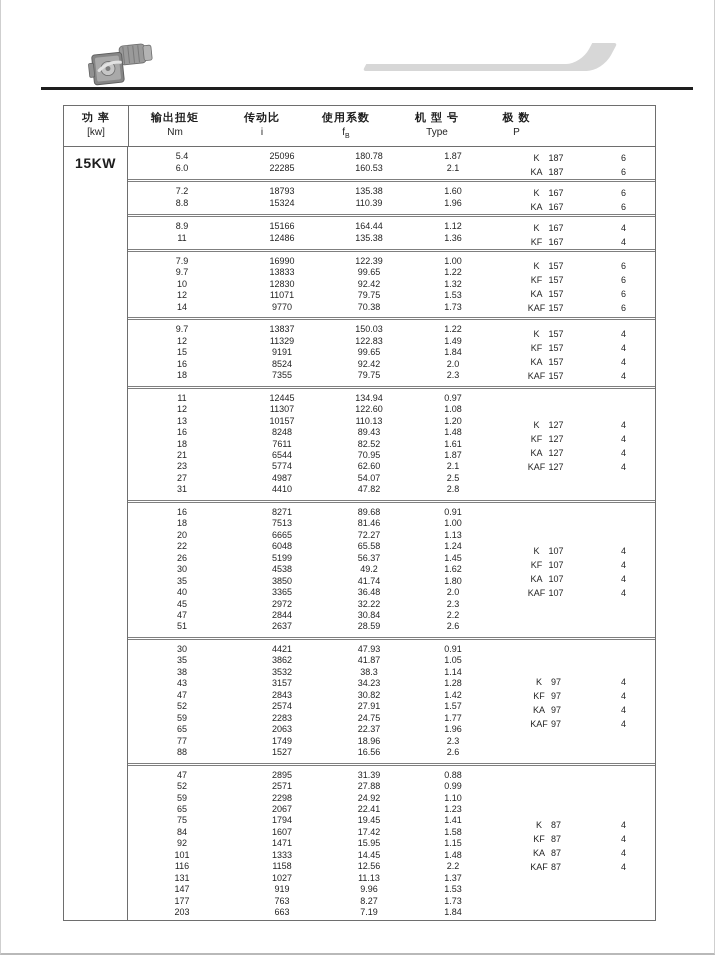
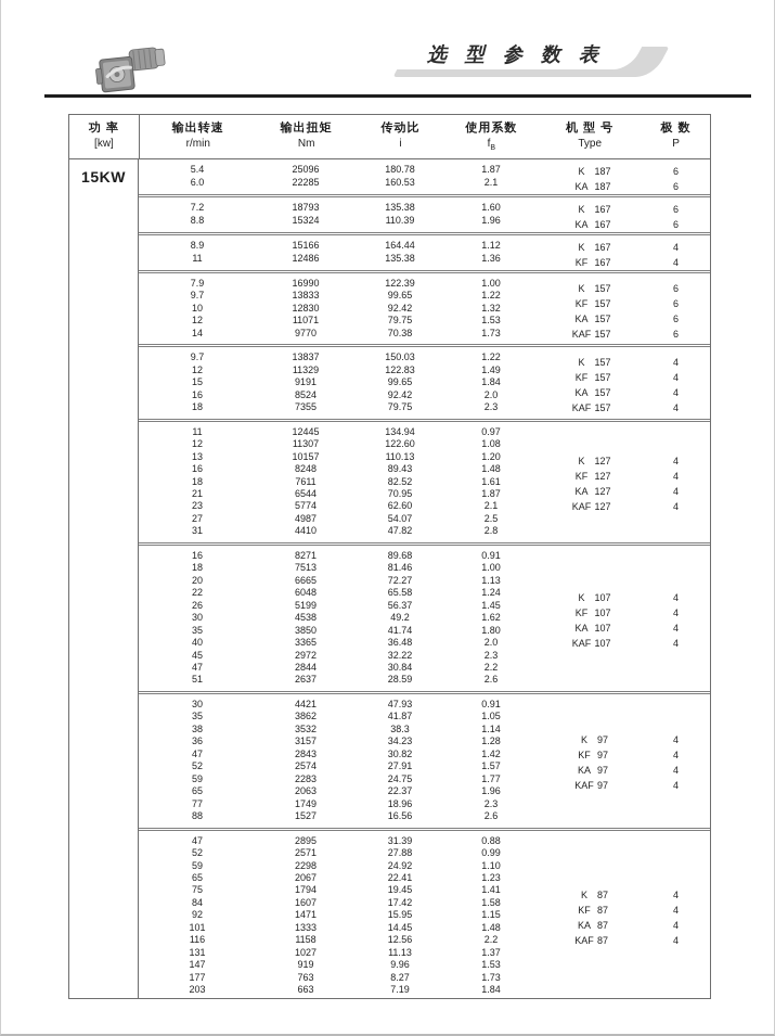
+ 选 型 参 数 表
  功 率
  [kw]
+ 输出转速
+ r/min
  输出扭矩
  Nm
  传动比
  i
  使用系数
  机 型 号
  Type
  极 数
  P
  15KW
  5.4	25096	180.78	1.87	K 187KA 187	66
  6.0	22285	160.53	2.1
  7.2	18793	135.38	1.60	K 167KA 167	66
  8.8	15324	110.39	1.96
  8.9	15166	164.44	1.12	K 167KF 167	44
  11	12486	135.38	1.36
  7.9	16990	122.39	1.00	K 157KF 157KA 157KAF 157	6666
  9.7	13833	99.65	1.22
  10	12830	92.42	1.32
  12	11071	79.75	1.53
  14	9770	70.38	1.73
  9.7	13837	150.03	1.22	K 157KF 157KA 157KAF 157	4444
  12	11329	122.83	1.49
  15	9191	99.65	1.84
  16	8524	92.42	2.0
  18	7355	79.75	2.3
  11	12445	134.94	0.97	K 127KF 127KA 127KAF 127	4444
  12	11307	122.60	1.08
  13	10157	110.13	1.20
  16	8248	89.43	1.48
  18	7611	82.52	1.61
  21	6544	70.95	1.87
  23	5774	62.60	2.1
  27	4987	54.07	2.5
  31	4410	47.82	2.8
  16	8271	89.68	0.91	K 107KF 107KA 107KAF 107	4444
  18	7513	81.46	1.00
  20	6665	72.27	1.13
  22	6048	65.58	1.24
  26	5199	56.37	1.45
  30	4538	49.2	1.62
  35	3850	41.74	1.80
  40	3365	36.48	2.0
  45	2972	32.22	2.3
  47	2844	30.84	2.2
  51	2637	28.59	2.6
  30	4421	47.93	0.91	K 97KF 97KA 97KAF 97	4444
  35	3862	41.87	1.05
  38	3532	38.3	1.14
- 43	3157	34.23	1.28
+ 36	3157	34.23	1.28
  47	2843	30.82	1.42
  52	2574	27.91	1.57
  59	2283	24.75	1.77
  65	2063	22.37	1.96
  77	1749	18.96	2.3
  88	1527	16.56	2.6
  47	2895	31.39	0.88	K 87KF 87KA 87KAF 87	4444
  52	2571	27.88	0.99
  59	2298	24.92	1.10
  65	2067	22.41	1.23
  75	1794	19.45	1.41
  84	1607	17.42	1.58
  92	1471	15.95	1.15
  101	1333	14.45	1.48
  116	1158	12.56	2.2
  131	1027	11.13	1.37
  147	919	9.96	1.53
  177	763	8.27	1.73
  203	663	7.19	1.84
